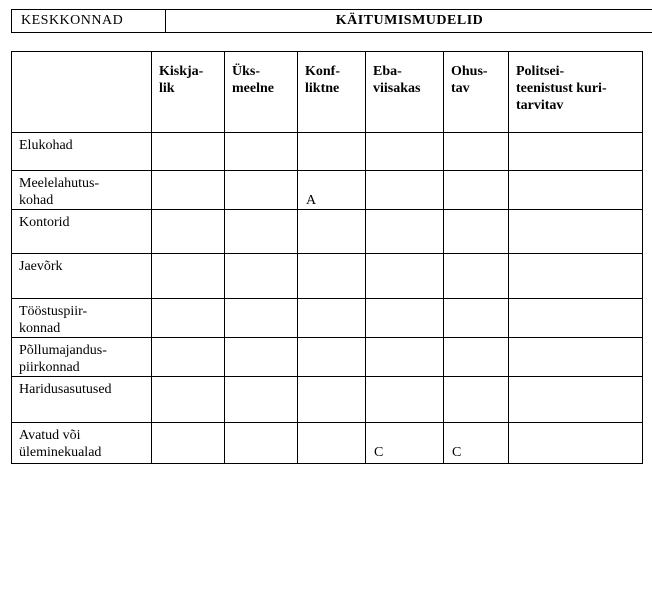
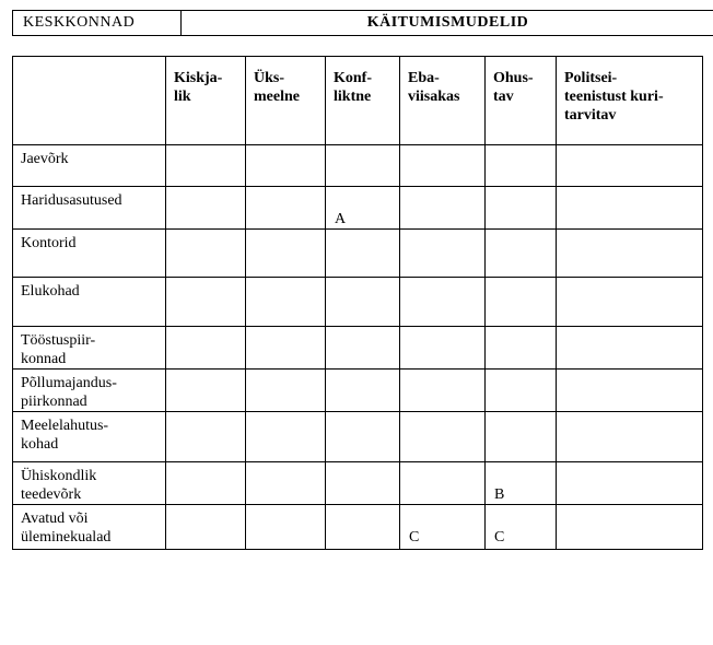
  KESKKONNAD	KÄITUMISMUDELID
  	Kiskja- lik	Üks- meelne	Konf- liktne	Eba- viisakas	Ohus- tav	Politsei- teenistust kuri- tarvitav
- Elukohad
+ Jaevõrk
- Meelelahutus- kohad			A
+ Haridusasutused			A
  Kontorid
- Jaevõrk
+ Elukohad
  Tööstuspiir- konnad
  Põllumajandus- piirkonnad
- Haridusasutused
+ Meelelahutus- kohad
+ Ühiskondlik teedevõrk					B
  Avatud või üleminekualad				C	C
